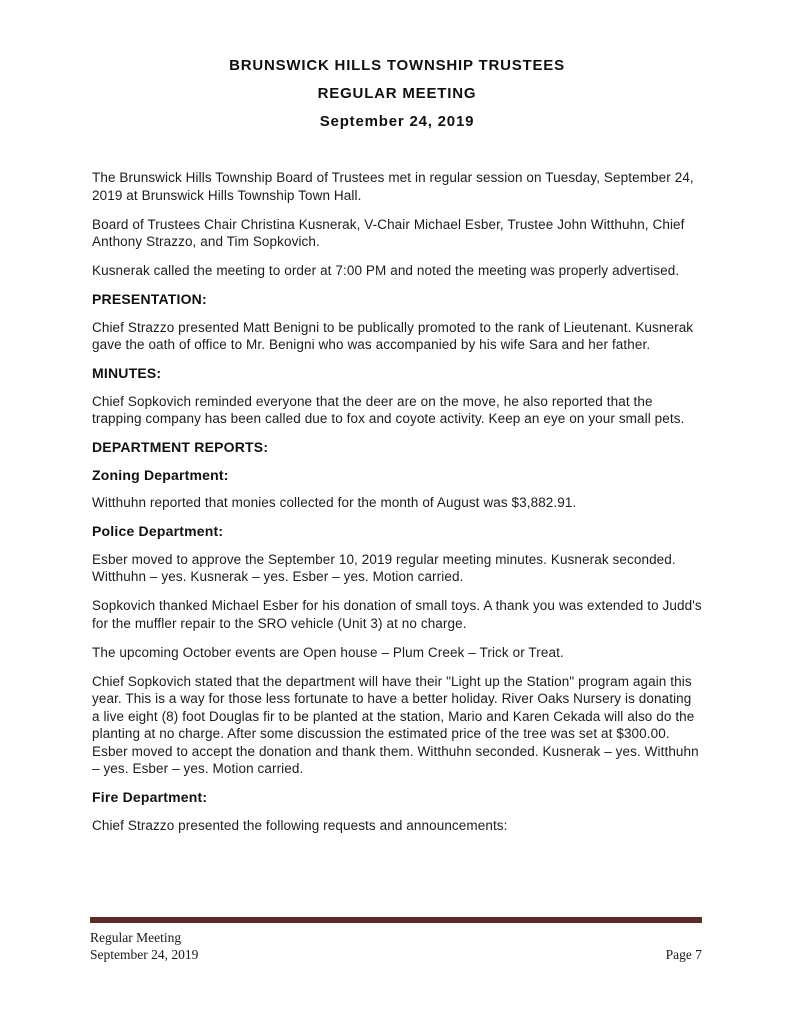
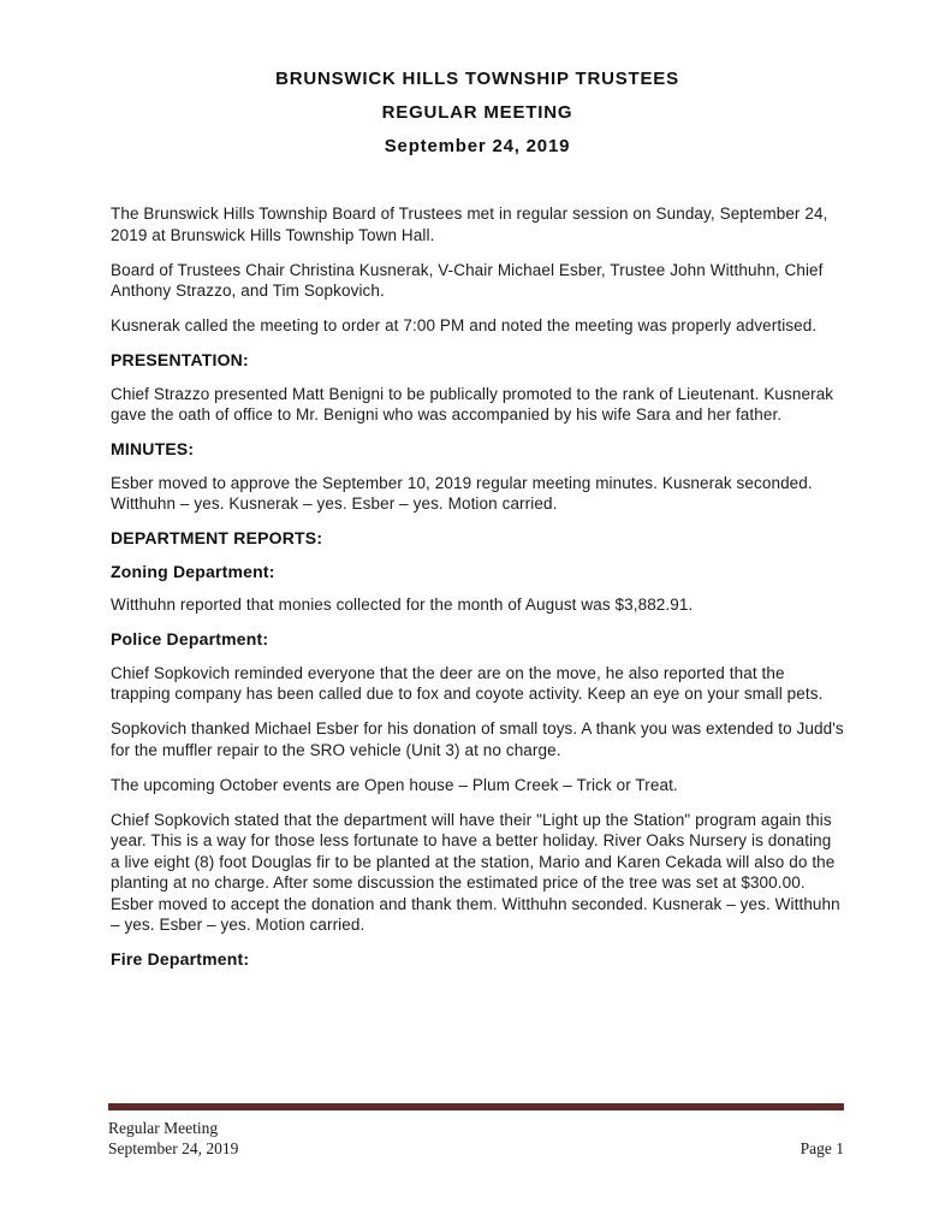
  BRUNSWICK HILLS TOWNSHIP TRUSTEES
  REGULAR MEETING
  September 24, 2019
- The Brunswick Hills Township Board of Trustees met in regular session on Tuesday, September 24, 2019 at Brunswick Hills Township Town Hall.
+ The Brunswick Hills Township Board of Trustees met in regular session on Sunday, September 24, 2019 at Brunswick Hills Township Town Hall.
  Board of Trustees Chair Christina Kusnerak, V-Chair Michael Esber, Trustee John Witthuhn, Chief Anthony Strazzo, and Tim Sopkovich.
  Kusnerak called the meeting to order at 7:00 PM and noted the meeting was properly advertised.
  PRESENTATION:
  Chief Strazzo presented Matt Benigni to be publically promoted to the rank of Lieutenant. Kusnerak gave the oath of office to Mr. Benigni who was accompanied by his wife Sara and her father.
  MINUTES:
- Chief Sopkovich reminded everyone that the deer are on the move, he also reported that the trapping company has been called due to fox and coyote activity. Keep an eye on your small pets.
+ Esber moved to approve the September 10, 2019 regular meeting minutes. Kusnerak seconded. Witthuhn – yes. Kusnerak – yes. Esber – yes. Motion carried.
  DEPARTMENT REPORTS:
  Zoning Department:
  Witthuhn reported that monies collected for the month of August was $3,882.91.
  Police Department:
- Esber moved to approve the September 10, 2019 regular meeting minutes. Kusnerak seconded. Witthuhn – yes. Kusnerak – yes. Esber – yes. Motion carried.
+ Chief Sopkovich reminded everyone that the deer are on the move, he also reported that the trapping company has been called due to fox and coyote activity. Keep an eye on your small pets.
  Sopkovich thanked Michael Esber for his donation of small toys. A thank you was extended to Judd's for the muffler repair to the SRO vehicle (Unit 3) at no charge.
  The upcoming October events are Open house – Plum Creek – Trick or Treat.
  Chief Sopkovich stated that the department will have their "Light up the Station" program again this year. This is a way for those less fortunate to have a better holiday. River Oaks Nursery is donating a live eight (8) foot Douglas fir to be planted at the station, Mario and Karen Cekada will also do the planting at no charge. After some discussion the estimated price of the tree was set at $300.00. Esber moved to accept the donation and thank them. Witthuhn seconded. Kusnerak – yes. Witthuhn – yes. Esber – yes. Motion carried.
  Fire Department:
- Chief Strazzo presented the following requests and announcements:
  Regular Meeting
  September 24, 2019
- Page 7
+ Page 1
